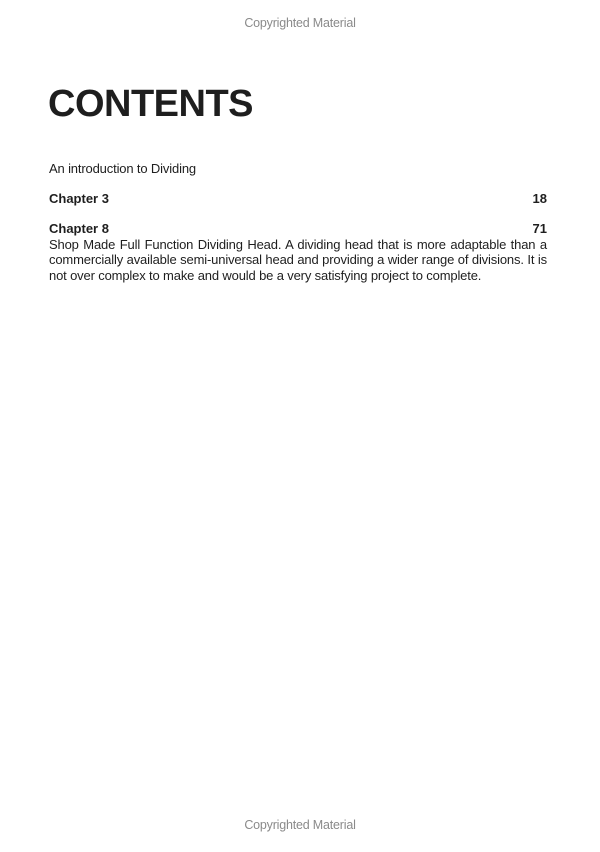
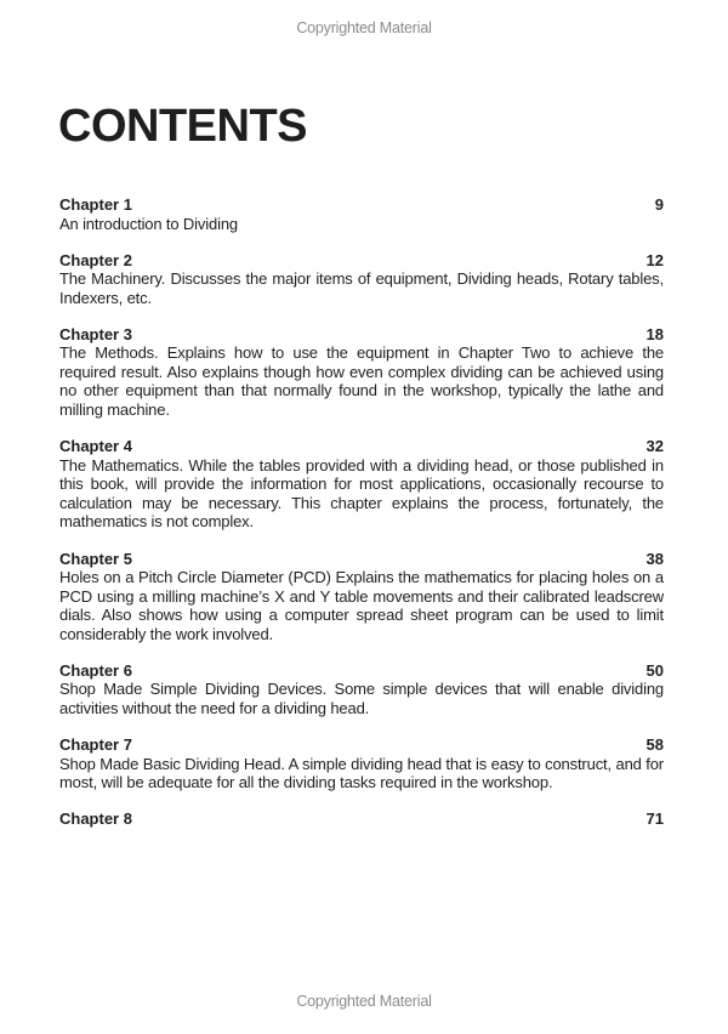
  Copyrighted Material
  CONTENTS
+ Chapter 1
+ 9
  An introduction to Dividing
+ Chapter 2
+ 12
+ The Machinery. Discusses the major items of equipment, Dividing heads, Rotary tables, Indexers, etc.
  Chapter 3
  18
+ The Methods. Explains how to use the equipment in Chapter Two to achieve the required result. Also explains though how even complex dividing can be achieved using no other equipment than that normally found in the workshop, typically the lathe and milling machine.
+ Chapter 4
+ 32
+ The Mathematics. While the tables provided with a dividing head, or those published in this book, will provide the information for most applications, occasionally recourse to calculation may be necessary. This chapter explains the process, fortunately, the mathematics is not complex.
+ Chapter 5
+ 38
+ Holes on a Pitch Circle Diameter (PCD) Explains the mathematics for placing holes on a PCD using a milling machine’s X and Y table movements and their calibrated leadscrew dials. Also shows how using a computer spread sheet program can be used to limit considerably the work involved.
+ Chapter 6
+ 50
+ Shop Made Simple Dividing Devices. Some simple devices that will enable dividing activities without the need for a dividing head.
+ Chapter 7
+ 58
+ Shop Made Basic Dividing Head. A simple dividing head that is easy to construct, and for most, will be adequate for all the dividing tasks required in the workshop.
  Chapter 8
  71
- Shop Made Full Function Dividing Head. A dividing head that is more adaptable than a commercially available semi-universal head and providing a wider range of divisions. It is not over complex to make and would be a very satisfying project to complete.
  Copyrighted Material
